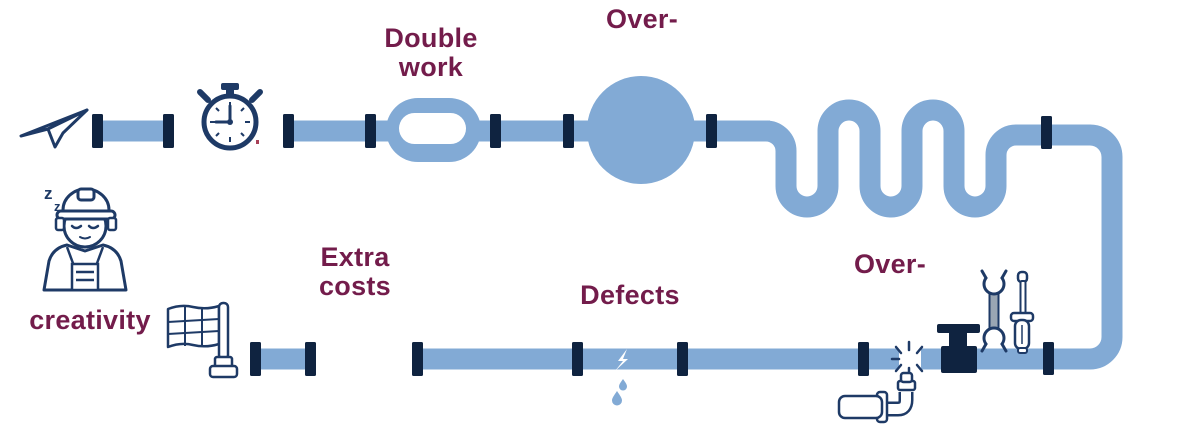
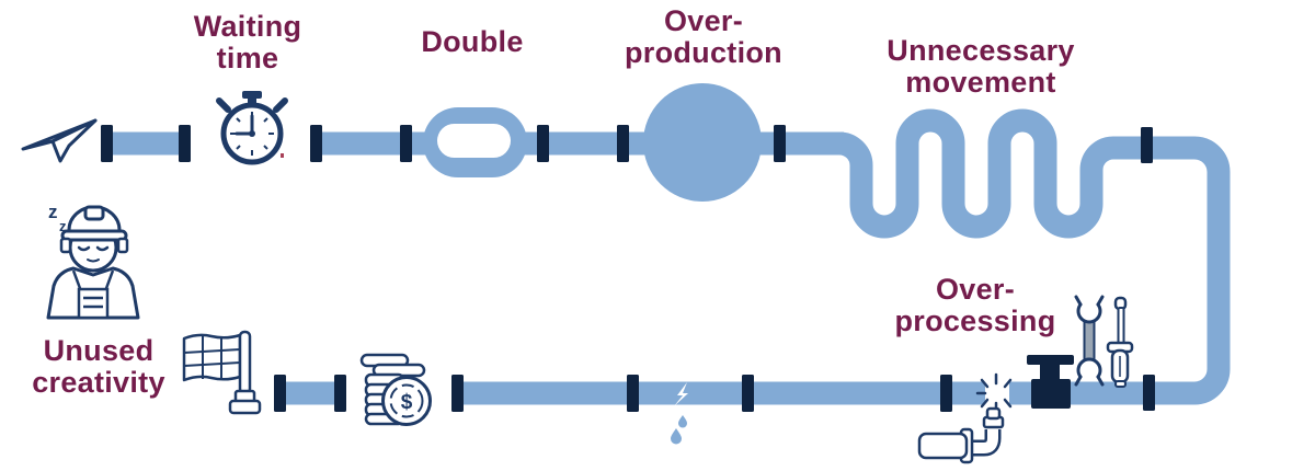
  z
  z
+ $
+ Waiting
+ time
  Double
- work
  Over-
+ production
+ Unnecessary
+ movement
+ Unused
  creativity
- Extra
- costs
- Defects
  Over-
+ processing
